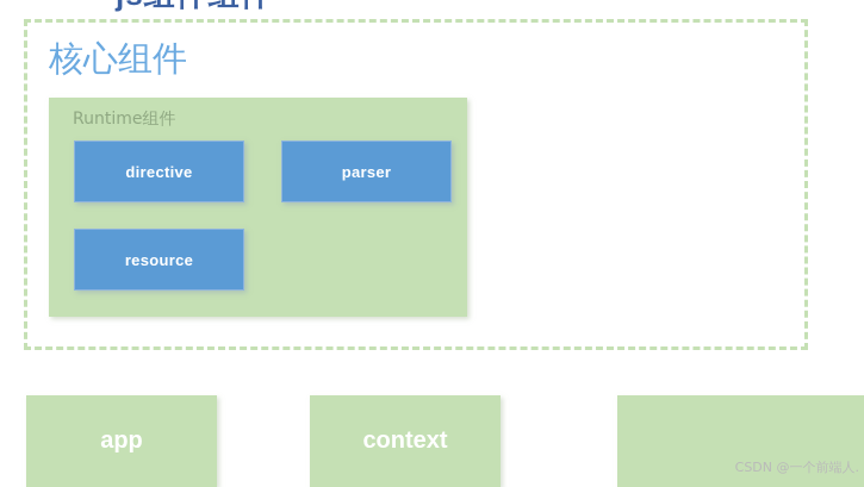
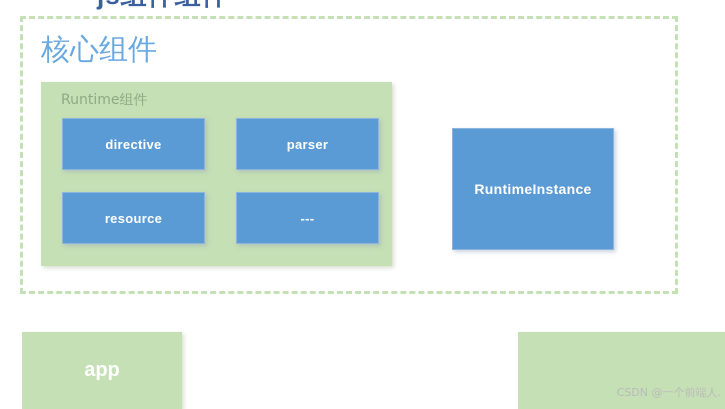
  核心组件
  Runtime组件
  directive
  parser
  resource
+ ---
+ RuntimeInstance
  app
- context
  CSDN @一个前端人.
